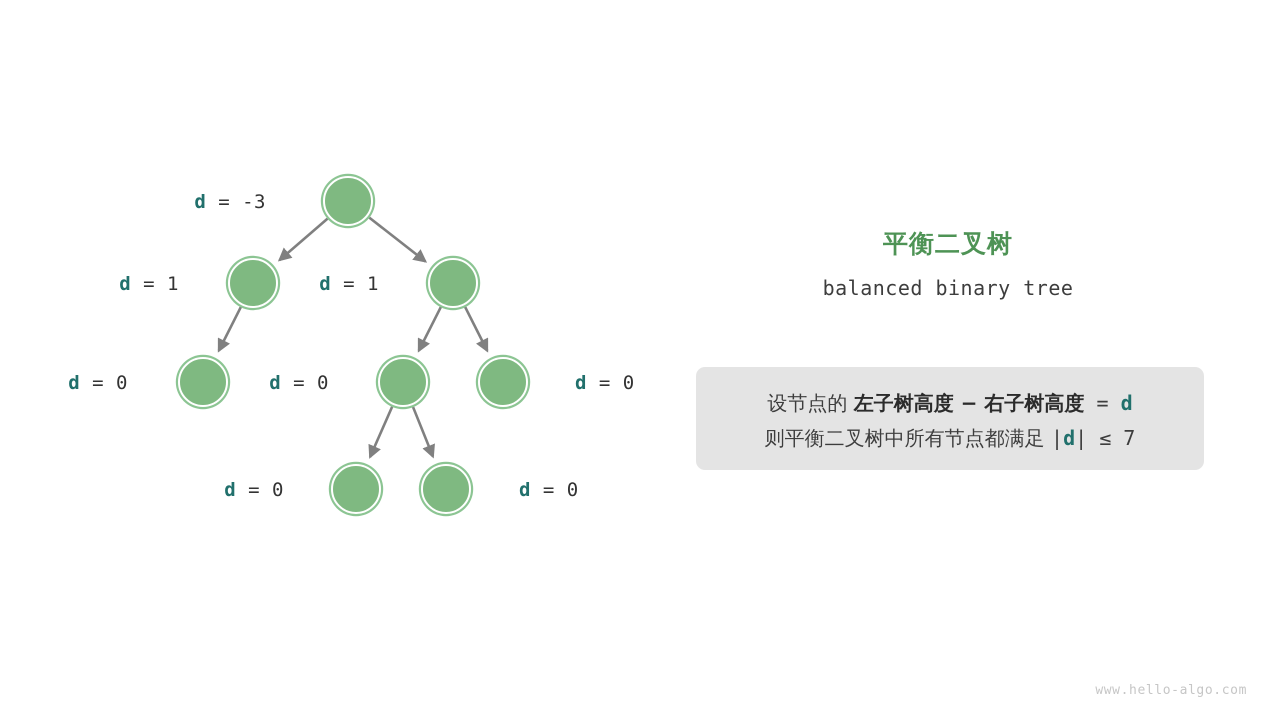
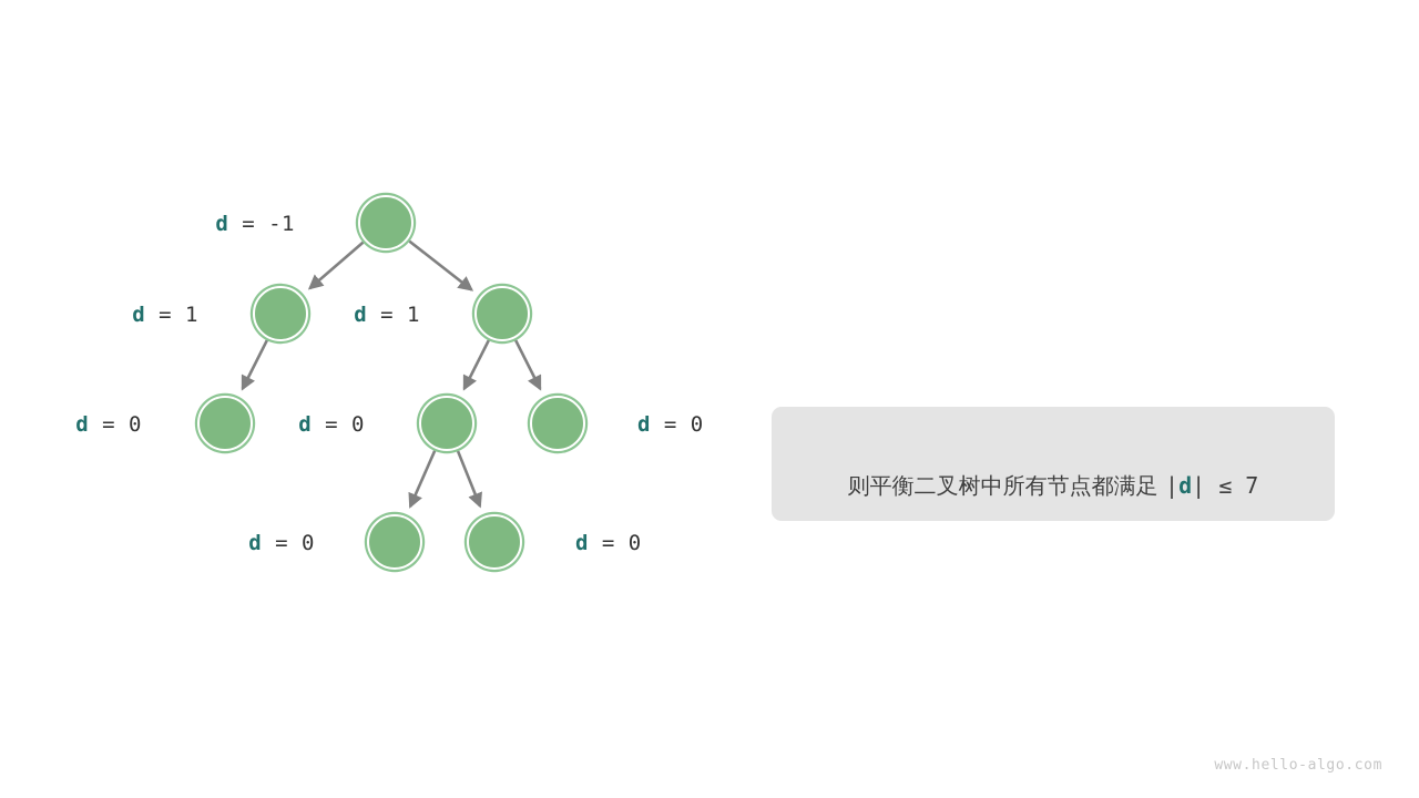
- d = -3
+ d = -1
  d = 1
  d = 1
  d = 0
  d = 0
  d = 0
  d = 0
  d = 0
- 平衡二叉树
- balanced binary tree
- 设节点的 左子树高度 − 右子树高度 = d
  则平衡二叉树中所有节点都满足 |d| ≤ 7
  www.hello-algo.com
